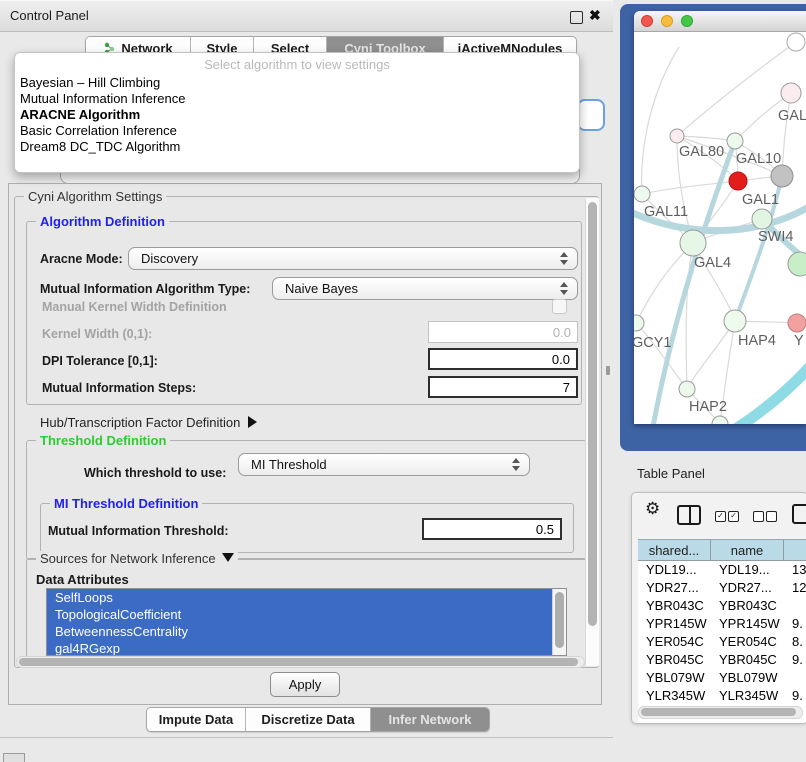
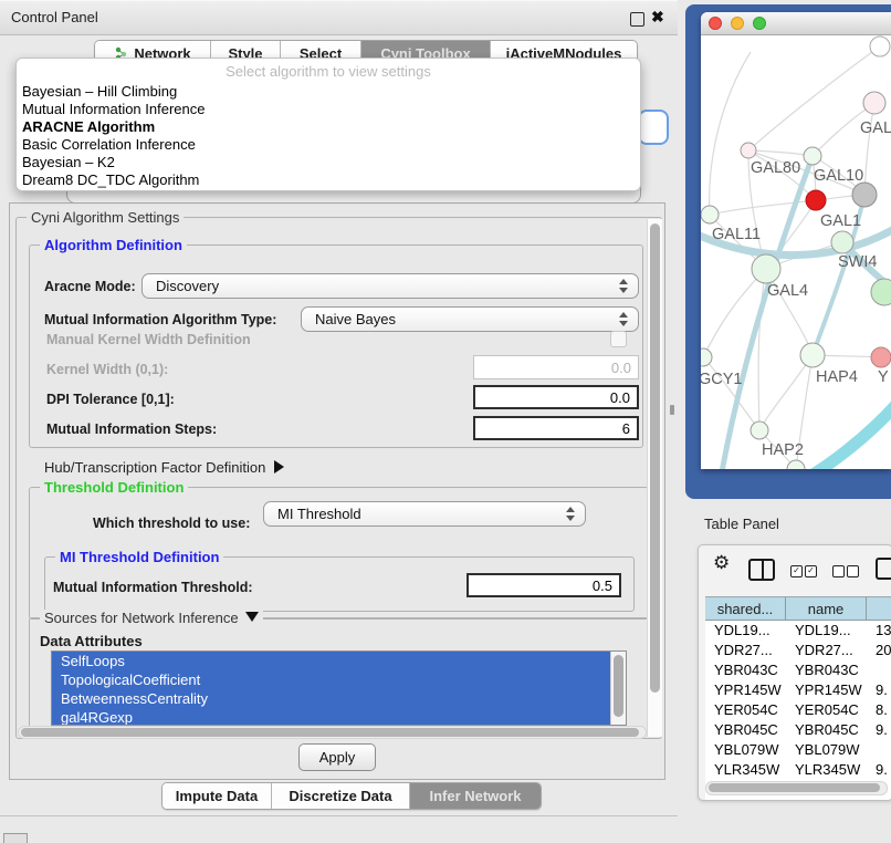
  Control Panel
  ✖
  Network
  Style
  Select
  Cyni Toolbox
  jActiveMNodules
  Select algorithm to view settings
  Bayesian – Hill Climbing
  Mutual Information Inference
  ARACNE Algorithm
  Basic Correlation Inference
+ Bayesian – K2
  Dream8 DC_TDC Algorithm
  Cyni Algorithm Settings
  Algorithm Definition
  Aracne Mode:
  Discovery
  Mutual Information Algorithm Type:
  Naive Bayes
  Manual Kernel Width Definition
  Kernel Width (0,1):
  0.0
  DPI Tolerance [0,1]:
  0.0
  Mutual Information Steps:
- 7
+ 6
  Hub/Transcription Factor Definition
  Threshold Definition
  Which threshold to use:
  MI Threshold
  MI Threshold Definition
  Mutual Information Threshold:
  0.5
  Sources for Network Inference
  Data Attributes
  SelfLoops
  TopologicalCoefficient
  BetweennessCentrality
  gal4RGexp
  Apply
  Impute Data
  Discretize Data
  Infer Network
  GAL
  GAL80
  GAL10
  GAL1
  GAL11
  SWI4
  GAL4
  GCY1
  HAP4
  Y
  HAP2
  Table Panel
  ⚙
  ✓
  ✓
  shared...
  name
  YDL19...
  YDL19...
  13
  YDR27...
  YDR27...
- 12
+ 20
  YBR043C
  YBR043C
  YPR145W
  YPR145W
  9.
  YER054C
  YER054C
  8.
  YBR045C
  YBR045C
  9.
  YBL079W
  YBL079W
  YLR345W
  YLR345W
  9.
